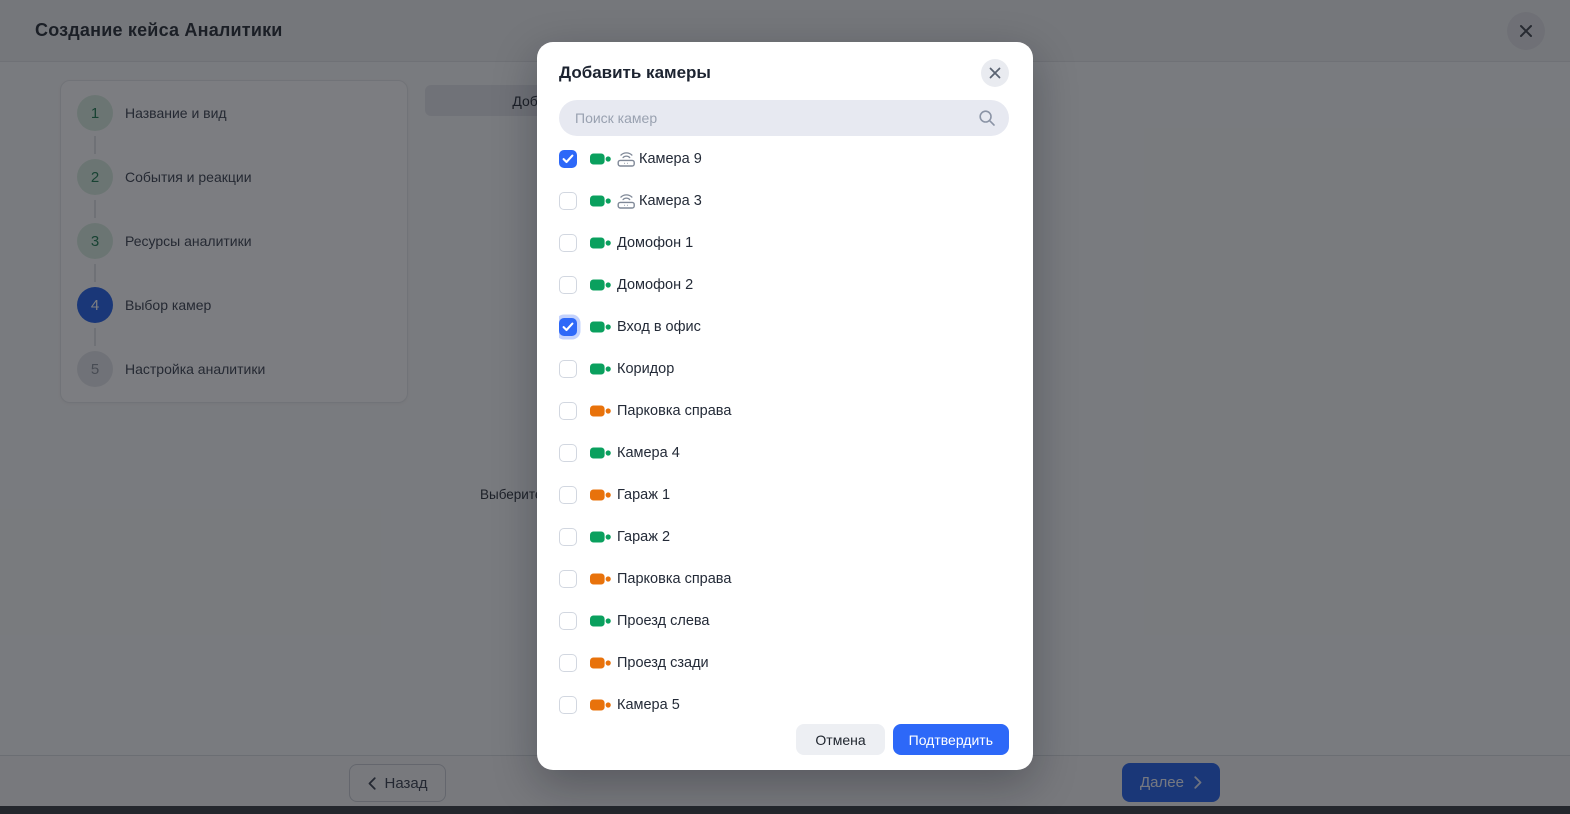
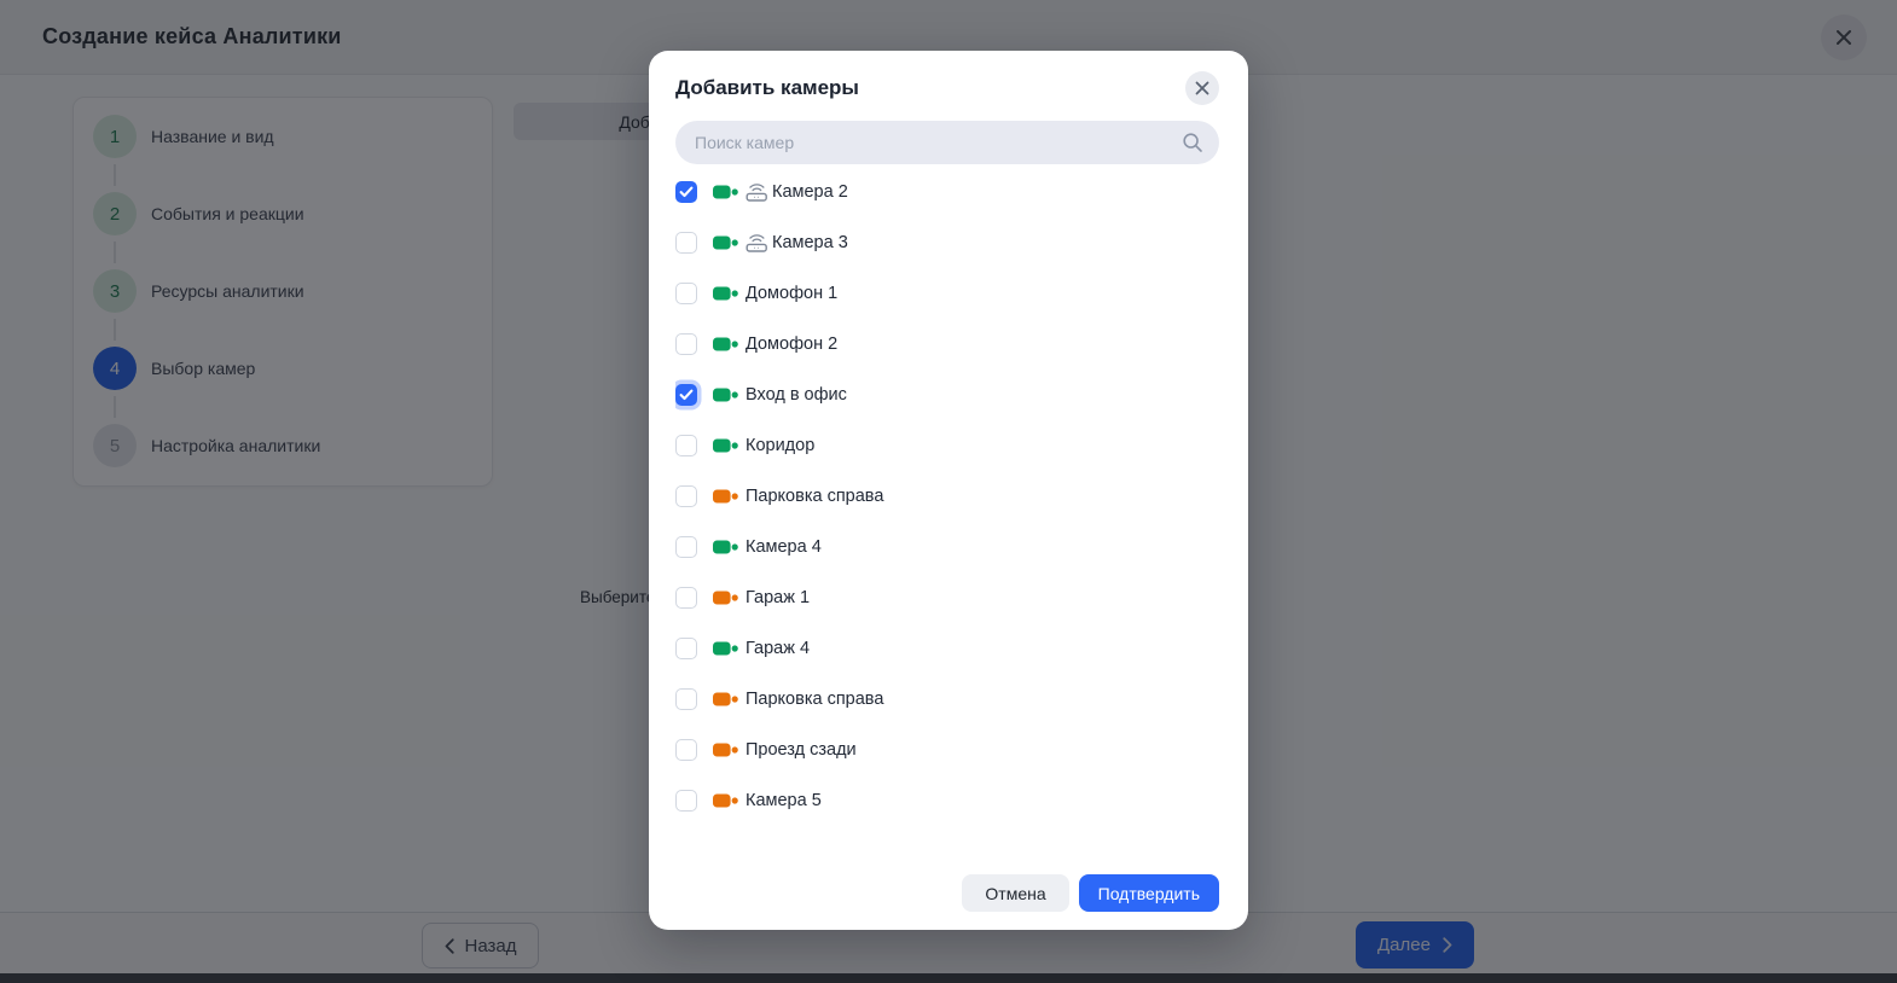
  Создание кейса Аналитики
  1
  Название и вид
  2
  События и реакции
  3
  Ресурсы аналитики
  4
  Выбор камер
  5
  Настройка аналитики
  Назад
  Далее
  Добавить камеры
  Поиск камер
- Камера 9
+ Камера 2
  Камера 3
  Домофон 1
  Домофон 2
  Вход в офис
  Коридор
  Парковка справа
  Камера 4
  Гараж 1
- Гараж 2
+ Гараж 4
  Парковка справа
- Проезд слева
  Проезд сзади
  Камера 5
  Отмена
  Подтвердить
